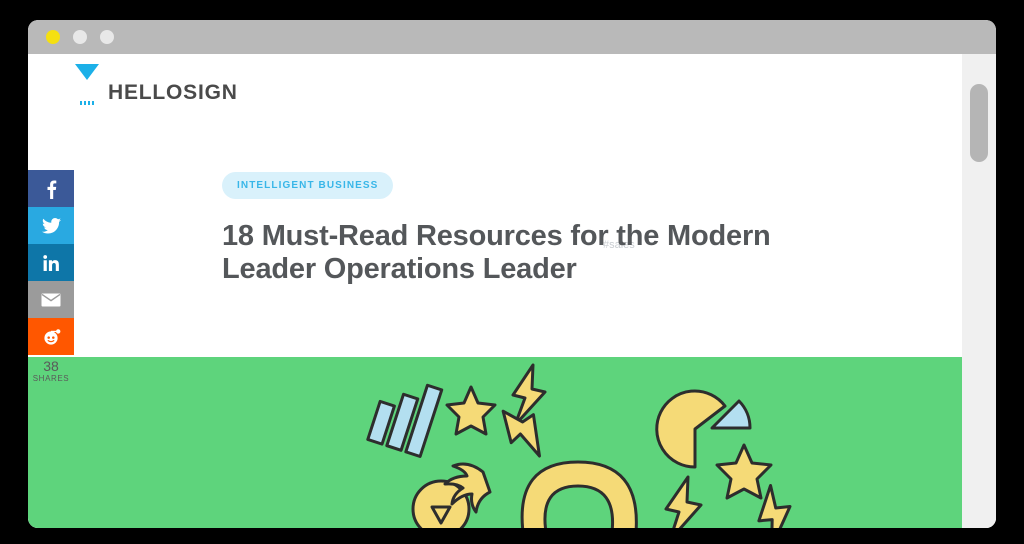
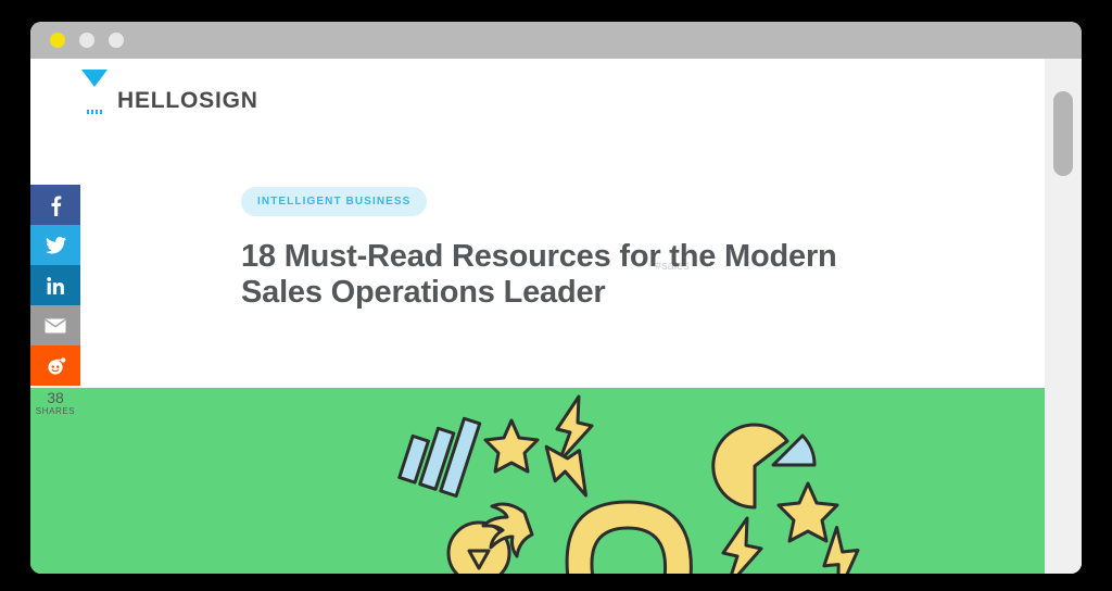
  HELLOSIGN
  38
  SHARES
  INTELLIGENT BUSINESS
- 18 Must-Read Resources for the Modern Leader Operations Leader
+ 18 Must-Read Resources for the Modern Sales Operations Leader
  #sales
